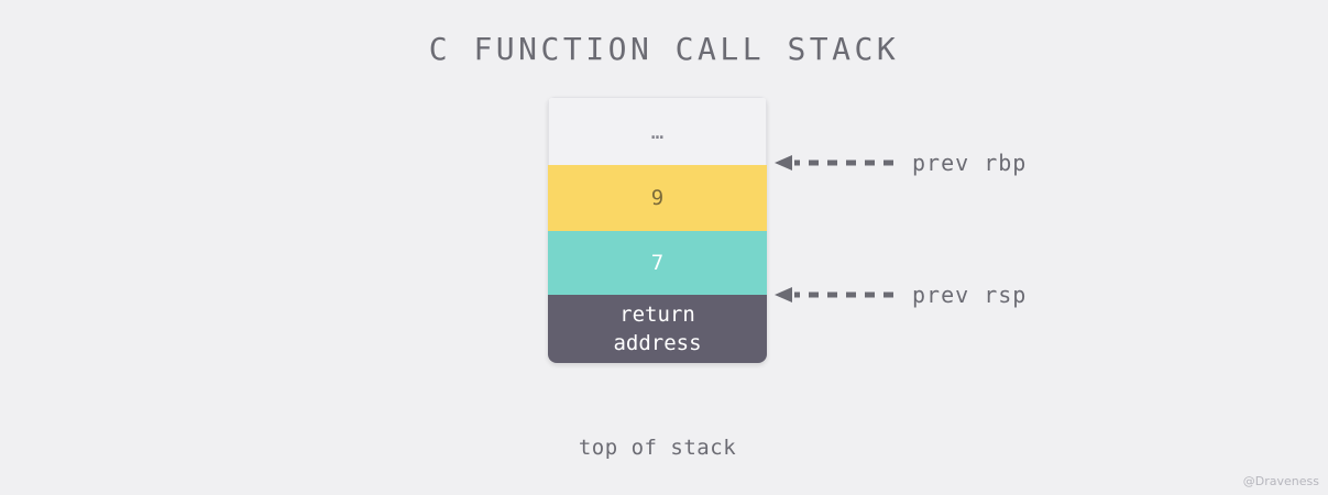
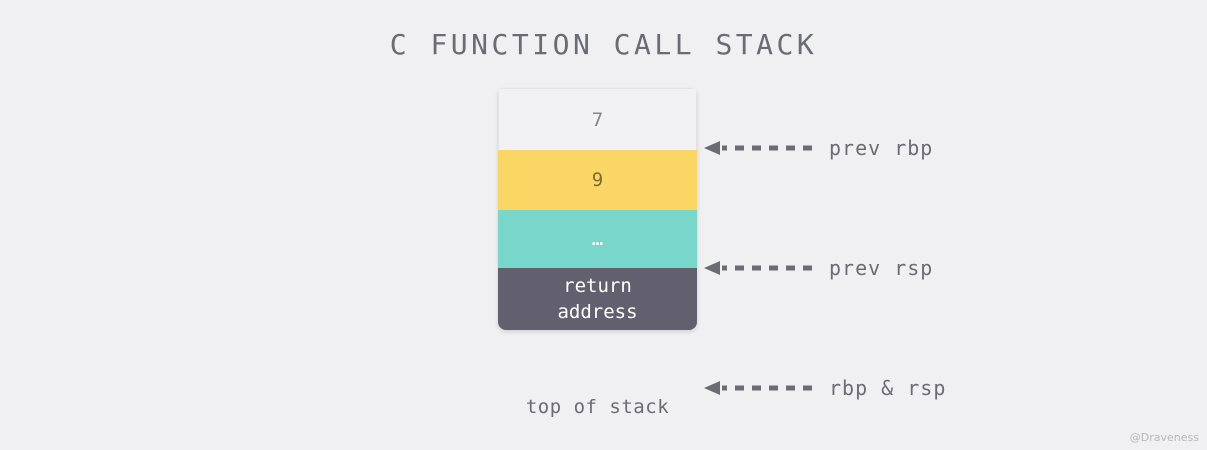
  C FUNCTION CALL STACK
- …
+ 7
  9
- 7
+ …
  return
  address
  top of stack
  prev rbp
  prev rsp
+ rbp & rsp
  @Draveness
